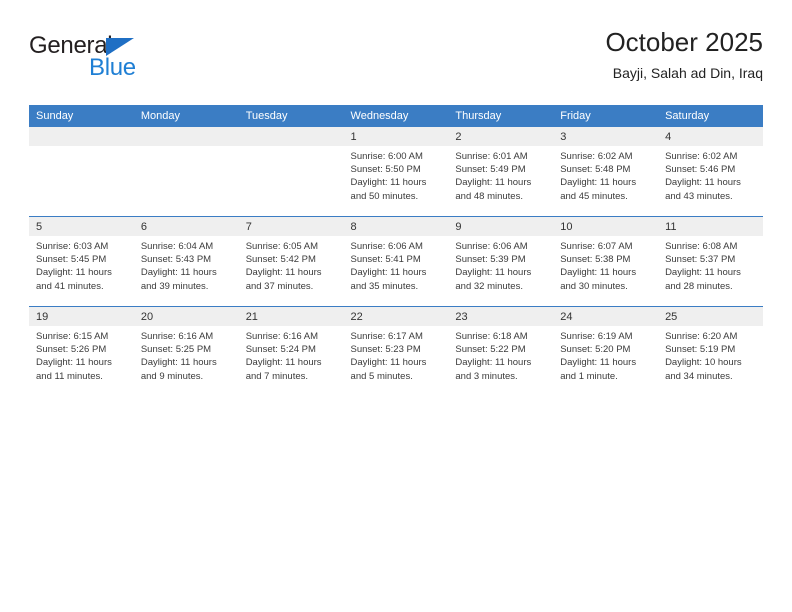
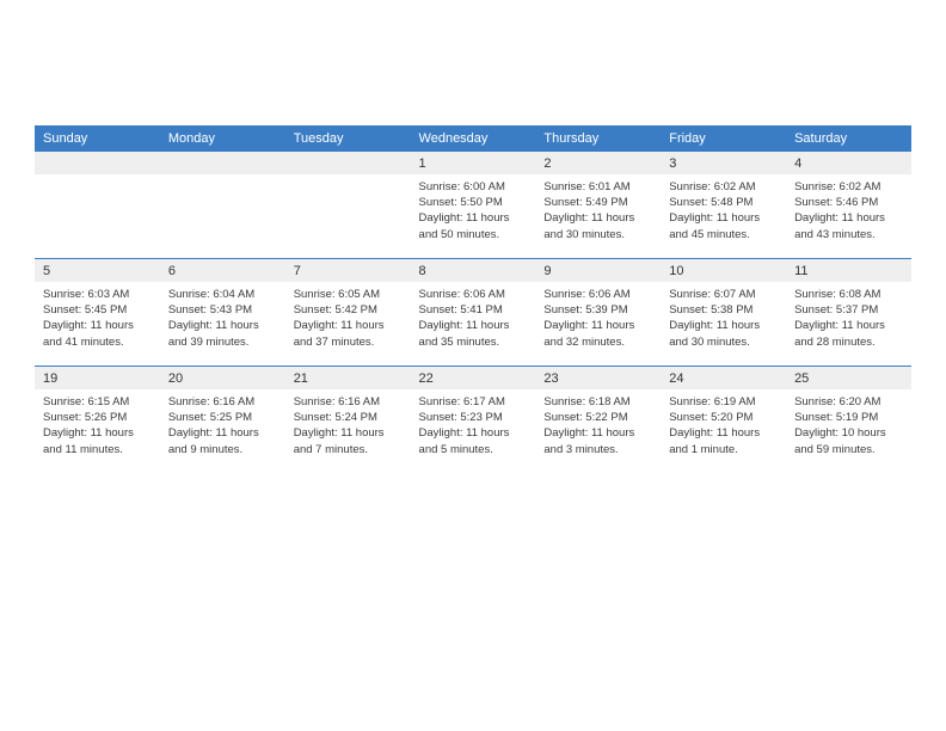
- General
- Blue
- October 2025
- Bayji, Salah ad Din, Iraq
  Sunday	Monday	Tuesday	Wednesday	Thursday	Friday	Saturday
- 			1Sunrise: 6:00 AMSunset: 5:50 PMDaylight: 11 hoursand 50 minutes.	2Sunrise: 6:01 AMSunset: 5:49 PMDaylight: 11 hoursand 48 minutes.	3Sunrise: 6:02 AMSunset: 5:48 PMDaylight: 11 hoursand 45 minutes.	4Sunrise: 6:02 AMSunset: 5:46 PMDaylight: 11 hoursand 43 minutes.
+ 			1Sunrise: 6:00 AMSunset: 5:50 PMDaylight: 11 hoursand 50 minutes.	2Sunrise: 6:01 AMSunset: 5:49 PMDaylight: 11 hoursand 30 minutes.	3Sunrise: 6:02 AMSunset: 5:48 PMDaylight: 11 hoursand 45 minutes.	4Sunrise: 6:02 AMSunset: 5:46 PMDaylight: 11 hoursand 43 minutes.
  5Sunrise: 6:03 AMSunset: 5:45 PMDaylight: 11 hoursand 41 minutes.	6Sunrise: 6:04 AMSunset: 5:43 PMDaylight: 11 hoursand 39 minutes.	7Sunrise: 6:05 AMSunset: 5:42 PMDaylight: 11 hoursand 37 minutes.	8Sunrise: 6:06 AMSunset: 5:41 PMDaylight: 11 hoursand 35 minutes.	9Sunrise: 6:06 AMSunset: 5:39 PMDaylight: 11 hoursand 32 minutes.	10Sunrise: 6:07 AMSunset: 5:38 PMDaylight: 11 hoursand 30 minutes.	11Sunrise: 6:08 AMSunset: 5:37 PMDaylight: 11 hoursand 28 minutes.
- 19Sunrise: 6:15 AMSunset: 5:26 PMDaylight: 11 hoursand 11 minutes.	20Sunrise: 6:16 AMSunset: 5:25 PMDaylight: 11 hoursand 9 minutes.	21Sunrise: 6:16 AMSunset: 5:24 PMDaylight: 11 hoursand 7 minutes.	22Sunrise: 6:17 AMSunset: 5:23 PMDaylight: 11 hoursand 5 minutes.	23Sunrise: 6:18 AMSunset: 5:22 PMDaylight: 11 hoursand 3 minutes.	24Sunrise: 6:19 AMSunset: 5:20 PMDaylight: 11 hoursand 1 minute.	25Sunrise: 6:20 AMSunset: 5:19 PMDaylight: 10 hoursand 34 minutes.
+ 19Sunrise: 6:15 AMSunset: 5:26 PMDaylight: 11 hoursand 11 minutes.	20Sunrise: 6:16 AMSunset: 5:25 PMDaylight: 11 hoursand 9 minutes.	21Sunrise: 6:16 AMSunset: 5:24 PMDaylight: 11 hoursand 7 minutes.	22Sunrise: 6:17 AMSunset: 5:23 PMDaylight: 11 hoursand 5 minutes.	23Sunrise: 6:18 AMSunset: 5:22 PMDaylight: 11 hoursand 3 minutes.	24Sunrise: 6:19 AMSunset: 5:20 PMDaylight: 11 hoursand 1 minute.	25Sunrise: 6:20 AMSunset: 5:19 PMDaylight: 10 hoursand 59 minutes.
